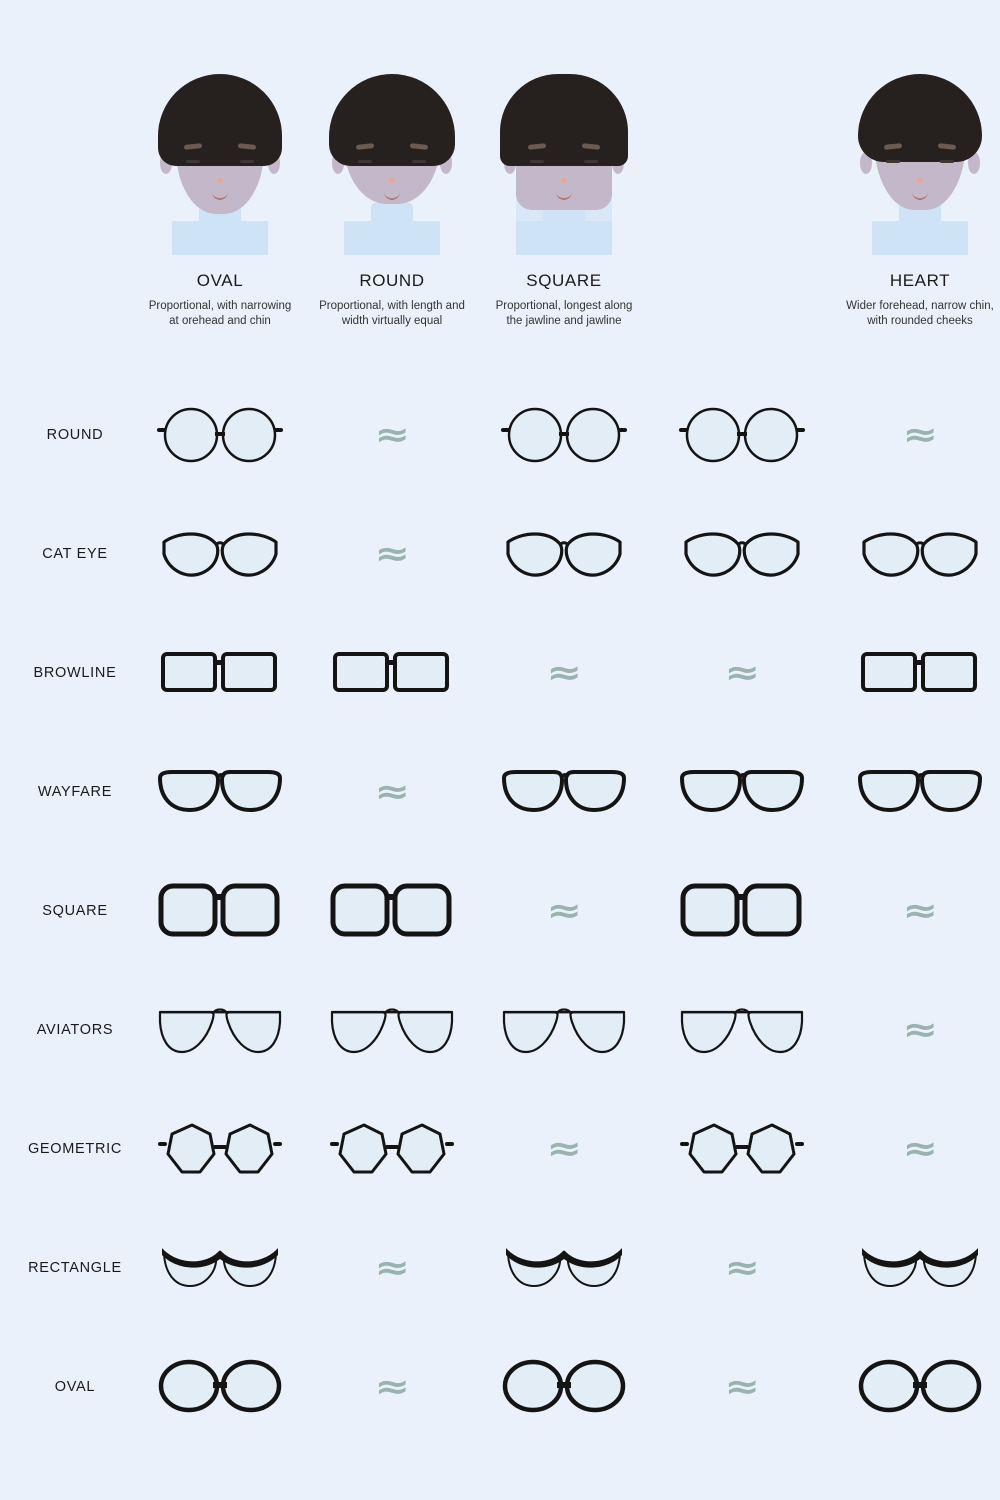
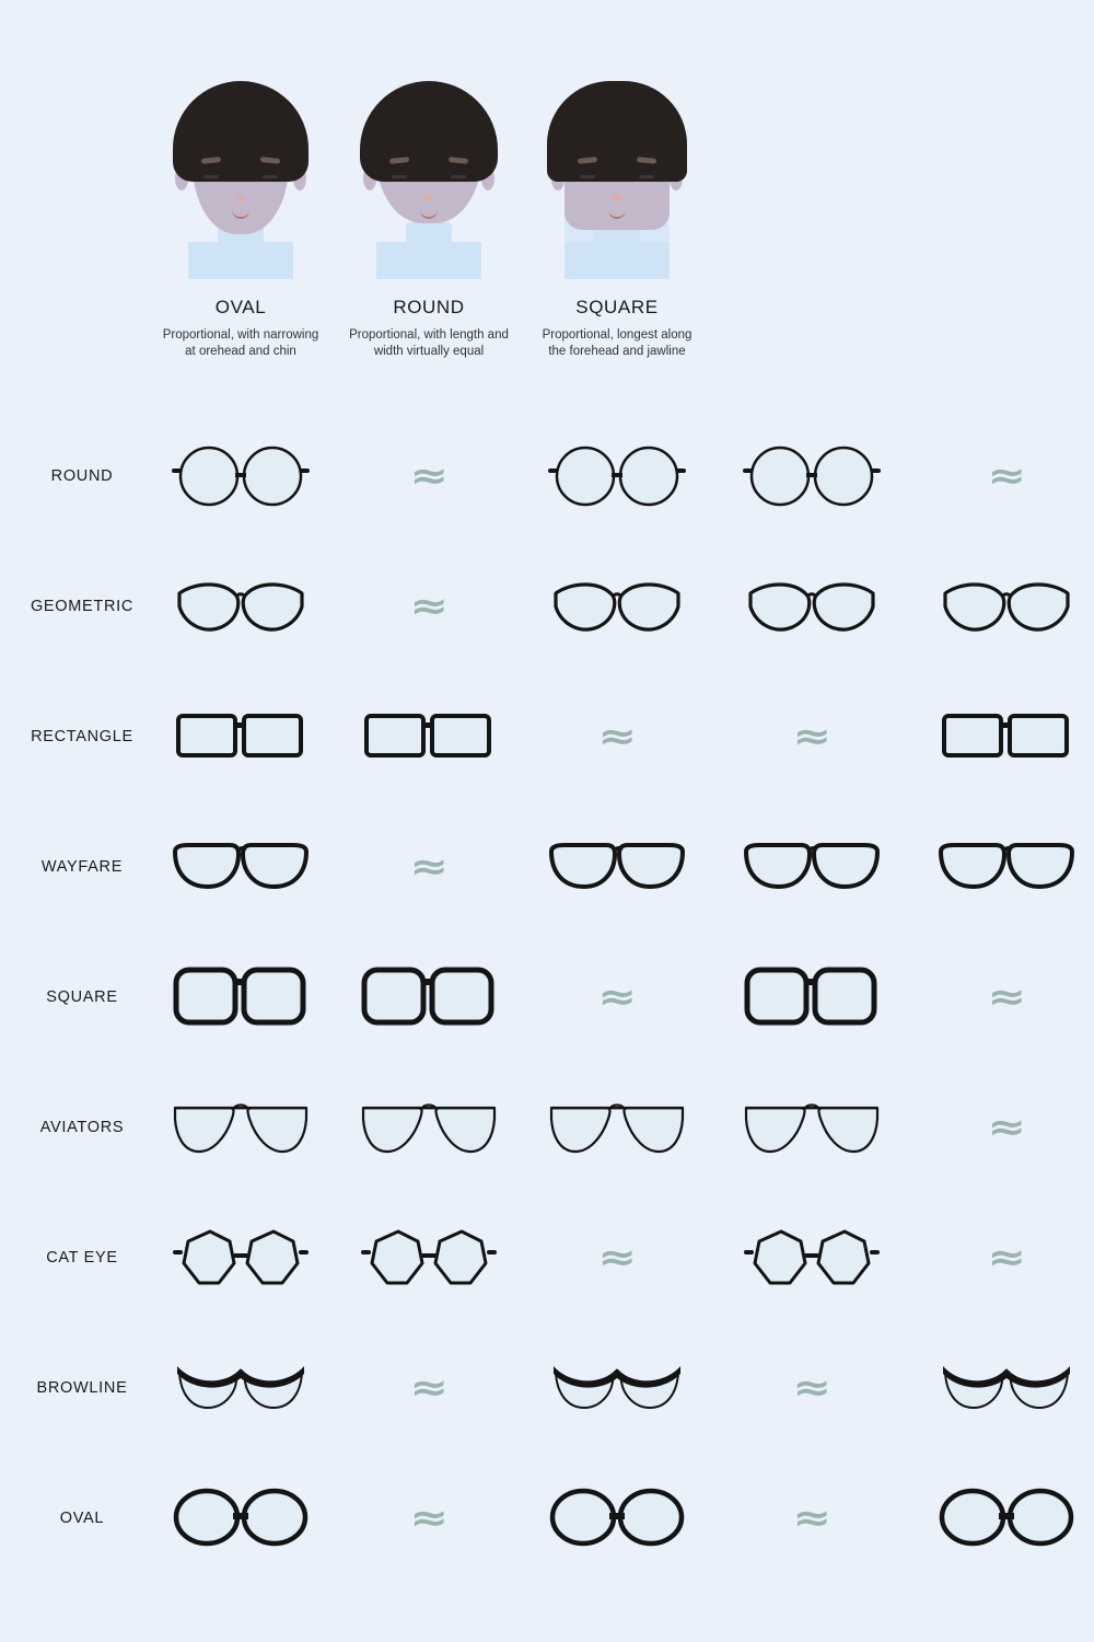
  OVAL
  Proportional, with narrowing at orehead and chin
  ROUND
  Proportional, with length and width virtually equal
  SQUARE
- Proportional, longest along the jawline and jawline
+ Proportional, longest along the forehead and jawline
- HEART
- Wider forehead, narrow chin, with rounded cheeks
  ROUND
  ≈
  ≈
- CAT EYE
+ GEOMETRIC
  ≈
- BROWLINE
+ RECTANGLE
  ≈
  ≈
  WAYFARE
  ≈
  SQUARE
  ≈
  ≈
  AVIATORS
  ≈
- GEOMETRIC
+ CAT EYE
  ≈
  ≈
- RECTANGLE
+ BROWLINE
  ≈
  ≈
  OVAL
  ≈
  ≈
